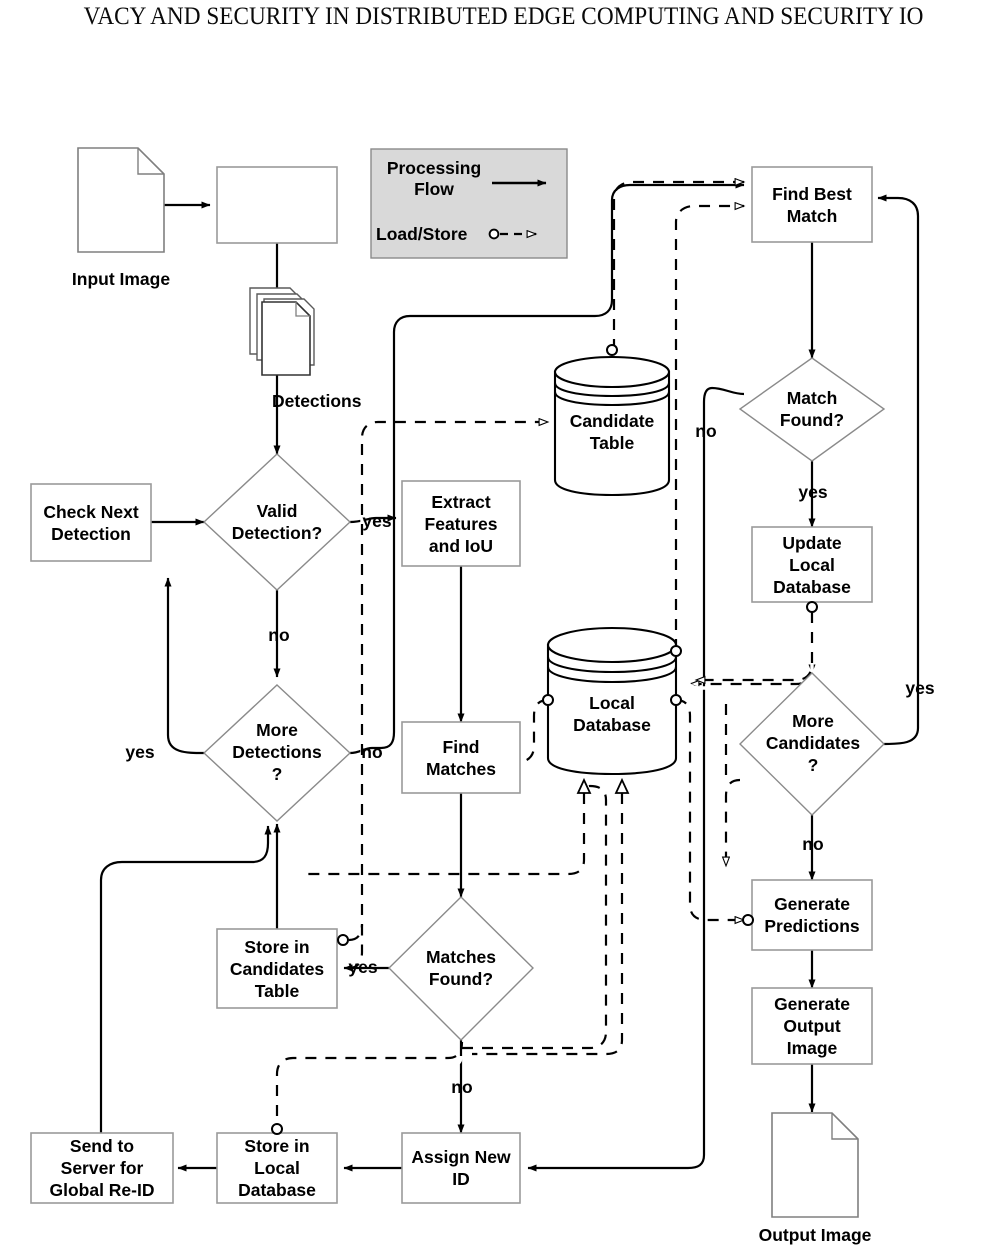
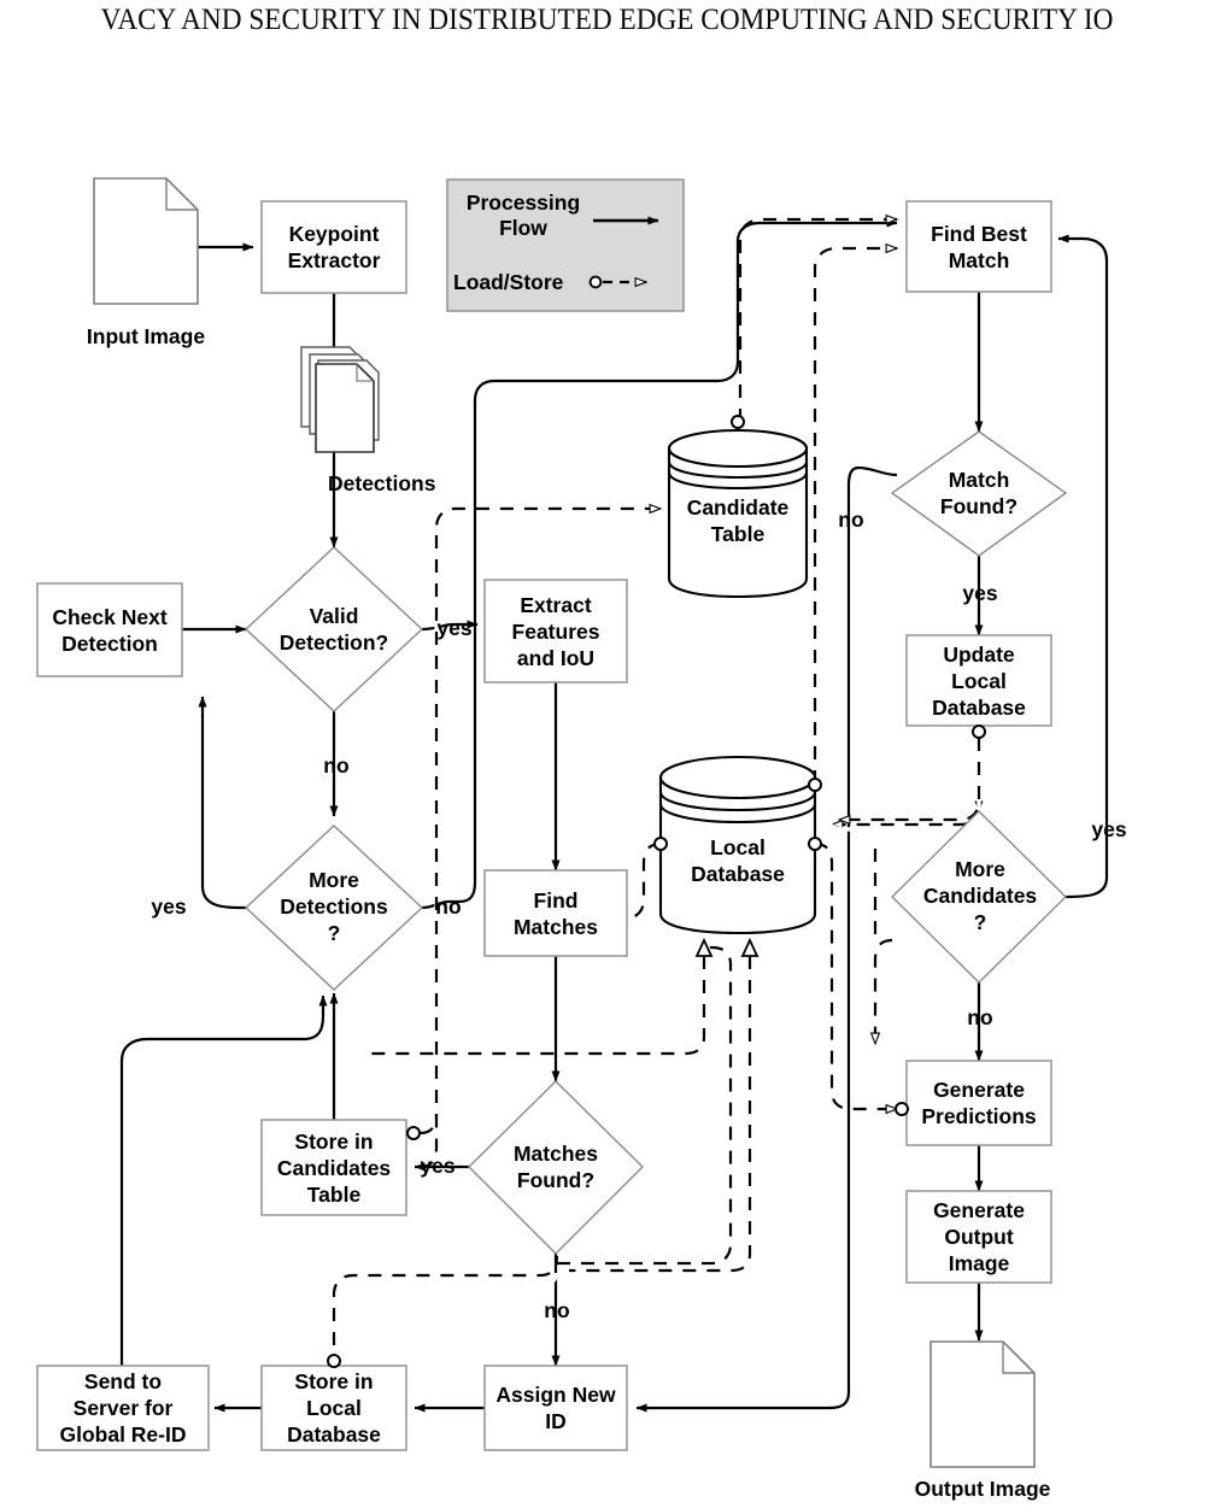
  VACY AND SECURITY IN DISTRIBUTED EDGE COMPUTING AND SECURITY IO
+ Keypoint
+ Extractor
  Check Next
  Detection
  Extract
  Features
  and IoU
  Find
  Matches
  Store in
  Candidates
  Table
  Find Best
  Match
  Update
  Local
  Database
  Generate
  Predictions
  Generate
  Output
  Image
  Assign New
  ID
  Store in
  Local
  Database
  Send to
  Server for
  Global Re-ID
  Valid
  Detection?
  More
  Detections
  ?
  Matches
  Found?
  Match
  Found?
  More
  Candidates
  ?
  Candidate
  Table
  Local
  Database
  Input Image
  Output Image
  Detections
  yes
  no
  yes
  no
  yes
  no
  yes
  no
  yes
  no
  Processing
  Flow
  Load/Store
